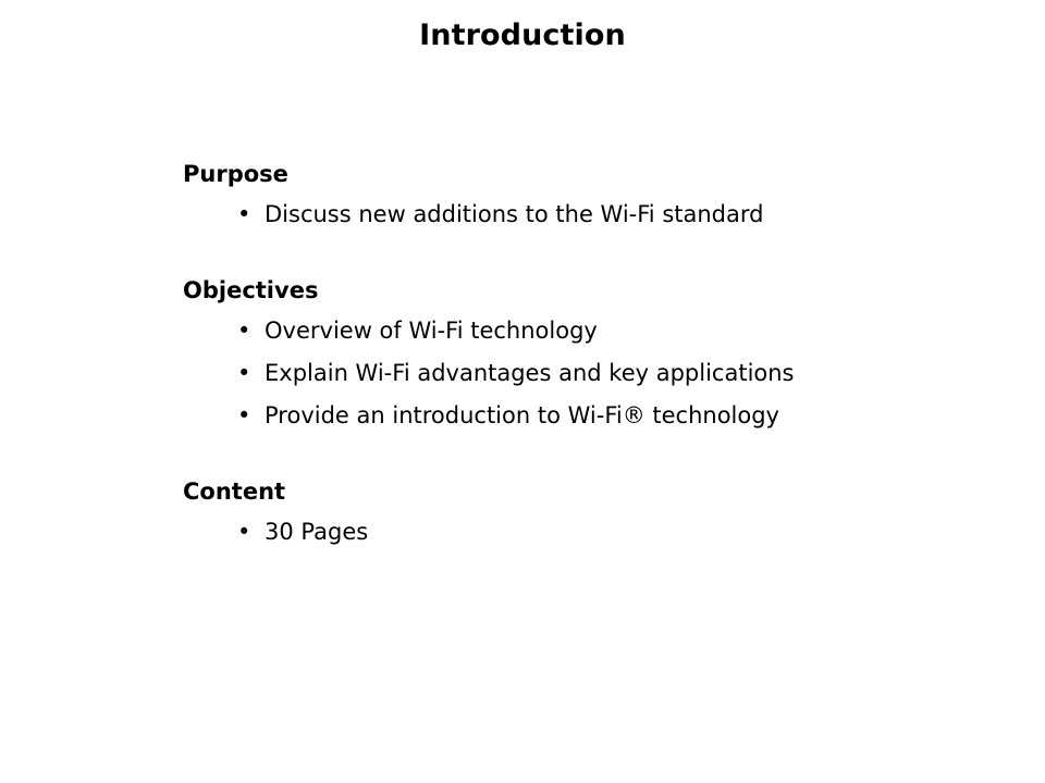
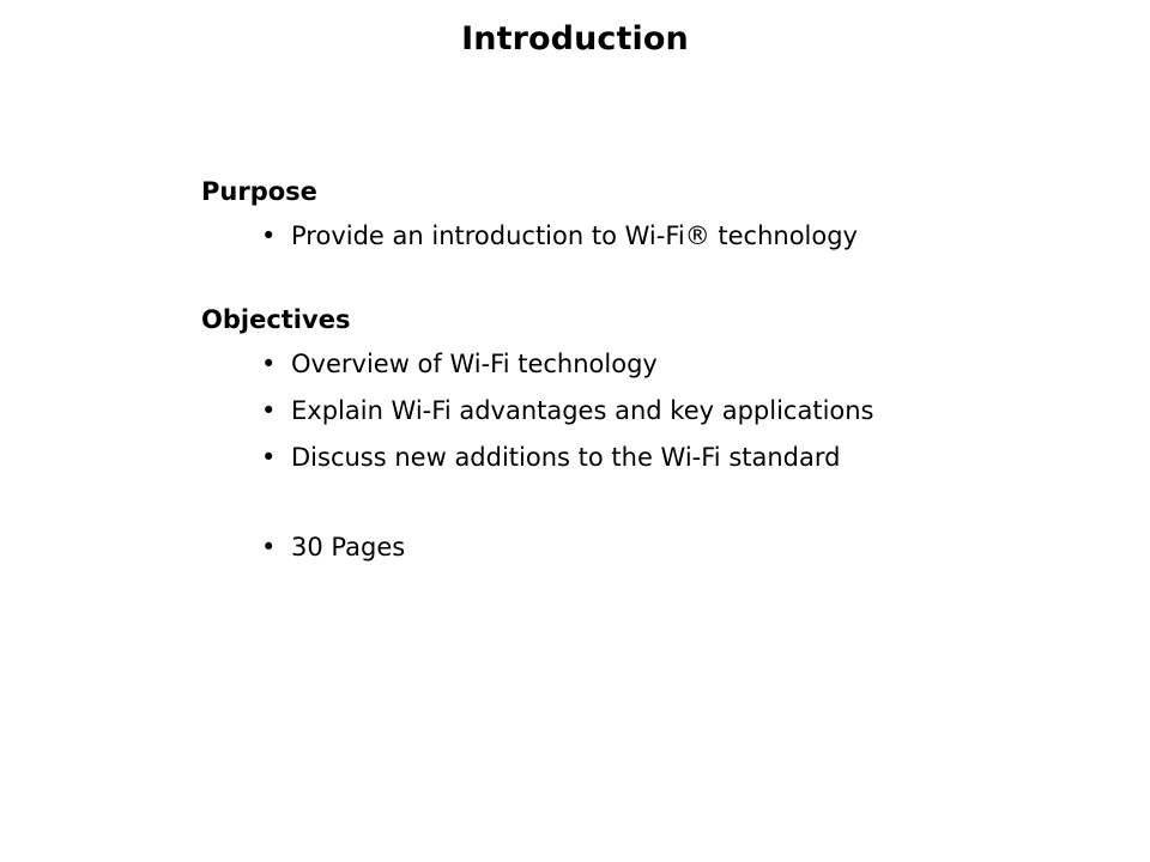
  Introduction
  Purpose
  •
- Discuss new additions to the Wi-Fi standard
+ Provide an introduction to Wi-Fi® technology
  Objectives
  •
  Overview of Wi-Fi technology
  •
  Explain Wi-Fi advantages and key applications
  •
- Provide an introduction to Wi-Fi® technology
+ Discuss new additions to the Wi-Fi standard
- Content
  •
  30 Pages
